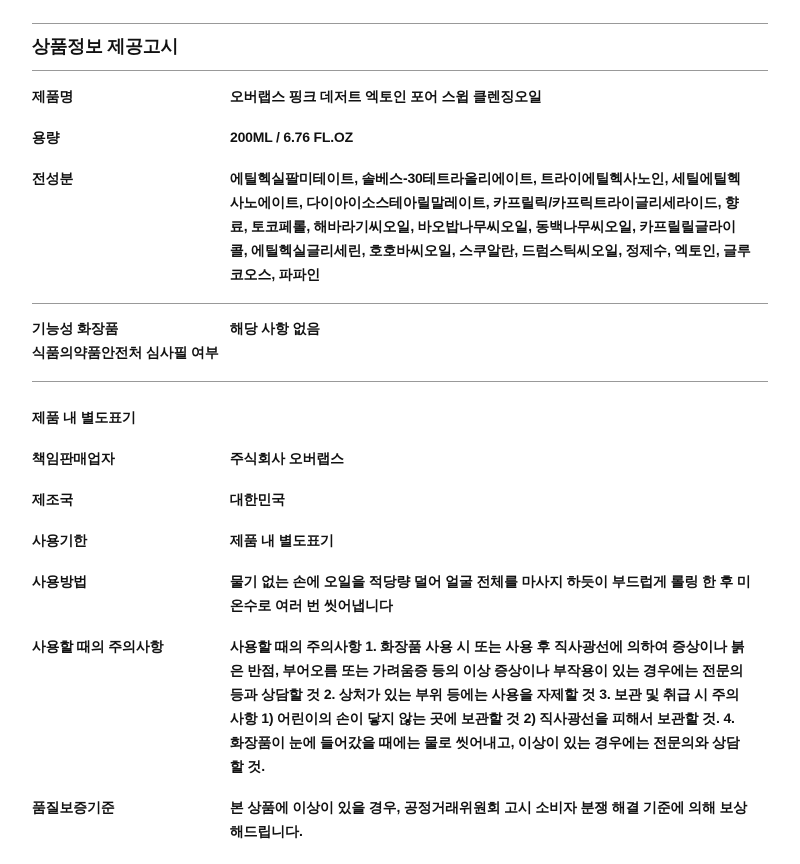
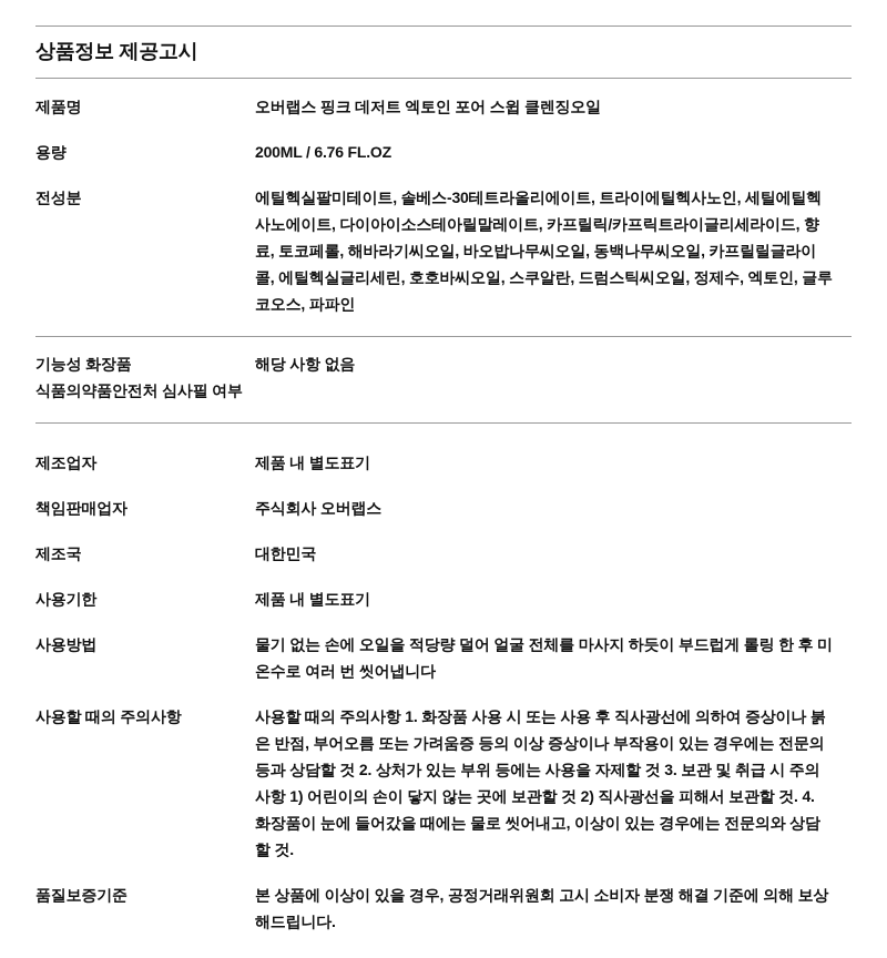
  상품정보 제공고시
  제품명
  오버랩스 핑크 데저트 엑토인 포어 스윕 클렌징오일
  용량
  200ML / 6.76 FL.OZ
  전성분
  에틸헥실팔미테이트, 솔베스-30테트라올리에이트, 트라이에틸헥사노인, 세틸에틸헥사노에이트, 다이아이소스테아릴말레이트, 카프릴릭/카프릭트라이글리세라이드, 향료, 토코페롤, 해바라기씨오일, 바오밥나무씨오일, 동백나무씨오일, 카프릴릴글라이콜, 에틸헥실글리세린, 호호바씨오일, 스쿠알란, 드럼스틱씨오일, 정제수, 엑토인, 글루코오스, 파파인
  기능성 화장품
  식품의약품안전처 심사필 여부
  해당 사항 없음
+ 제조업자
  제품 내 별도표기
  책임판매업자
  주식회사 오버랩스
  제조국
  대한민국
  사용기한
  제품 내 별도표기
  사용방법
  물기 없는 손에 오일을 적당량 덜어 얼굴 전체를 마사지 하듯이 부드럽게 롤링 한 후 미온수로 여러 번 씻어냅니다
  사용할 때의 주의사항
  사용할 때의 주의사항 1. 화장품 사용 시 또는 사용 후 직사광선에 의하여 증상이나 붉은 반점, 부어오름 또는 가려움증 등의 이상 증상이나 부작용이 있는 경우에는 전문의 등과 상담할 것 2. 상처가 있는 부위 등에는 사용을 자제할 것 3. 보관 및 취급 시 주의사항 1) 어린이의 손이 닿지 않는 곳에 보관할 것 2) 직사광선을 피해서 보관할 것. 4. 화장품이 눈에 들어갔을 때에는 물로 씻어내고, 이상이 있는 경우에는 전문의와 상담할 것.
  품질보증기준
  본 상품에 이상이 있을 경우, 공정거래위원회 고시 소비자 분쟁 해결 기준에 의해 보상해드립니다.
